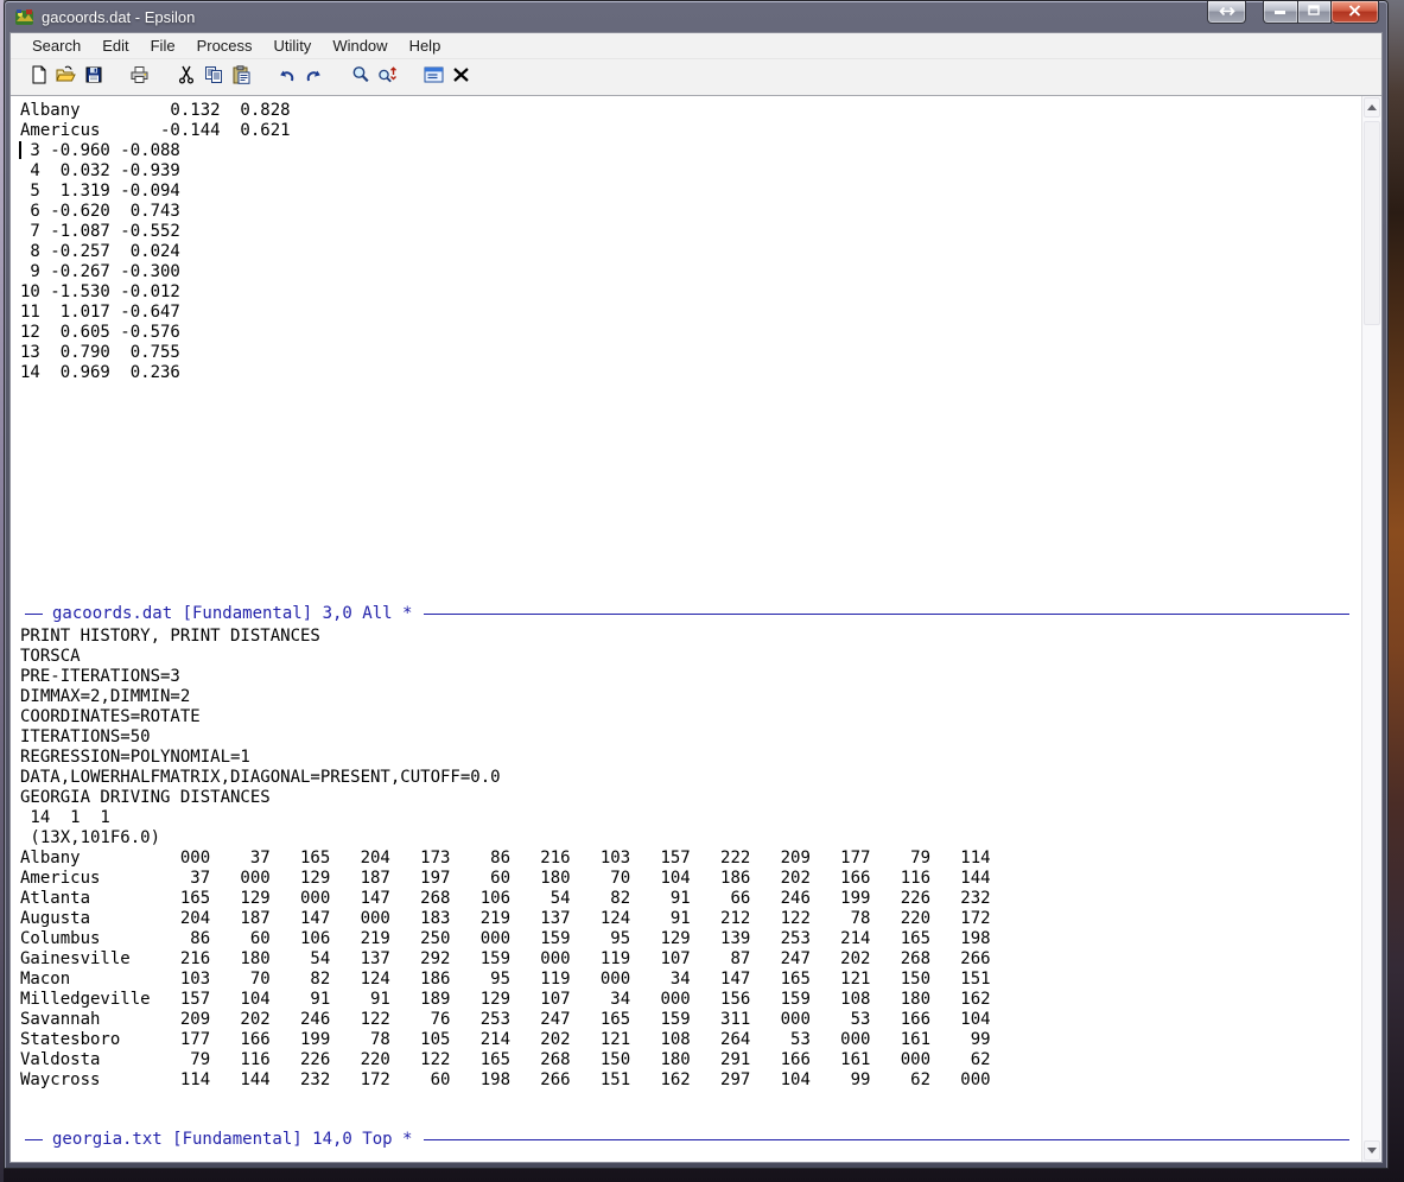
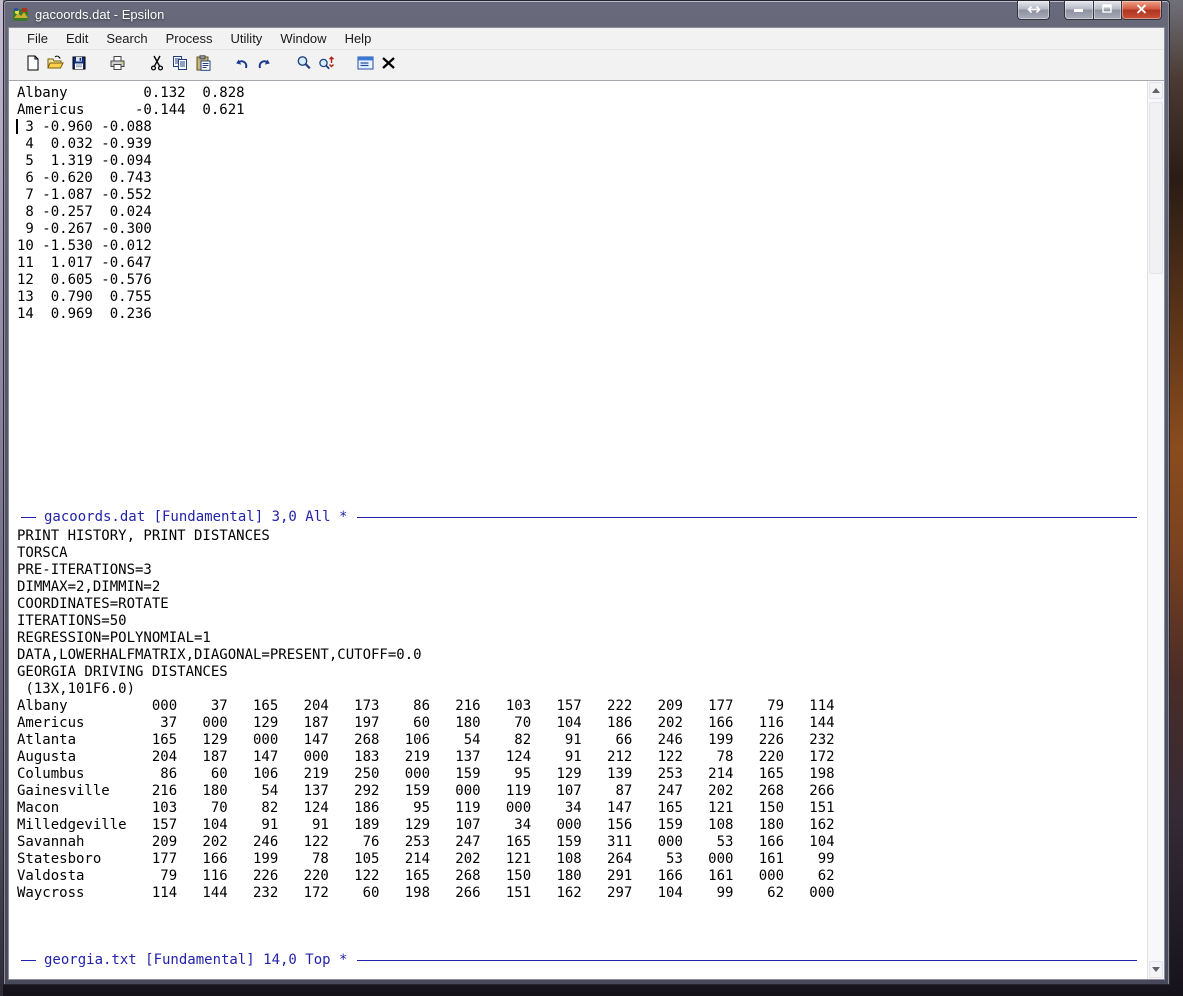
  gacoords.dat - Epsilon
- Search
+ File
  Edit
- File
+ Search
  Process
  Utility
  Window
  Help
  Albany 0.132 0.828
  Americus -0.144 0.621
  3 -0.960 -0.088
  4 0.032 -0.939
  5 1.319 -0.094
  6 -0.620 0.743
  7 -1.087 -0.552
  8 -0.257 0.024
  9 -0.267 -0.300
  10 -1.530 -0.012
  11 1.017 -0.647
  12 0.605 -0.576
  13 0.790 0.755
  14 0.969 0.236
  gacoords.dat [Fundamental] 3,0 All *
  PRINT HISTORY, PRINT DISTANCES
  TORSCA
  PRE-ITERATIONS=3
  DIMMAX=2,DIMMIN=2
  COORDINATES=ROTATE
  ITERATIONS=50
  REGRESSION=POLYNOMIAL=1
  DATA,LOWERHALFMATRIX,DIAGONAL=PRESENT,CUTOFF=0.0
  GEORGIA DRIVING DISTANCES
- 14 1 1
  (13X,101F6.0)
  Albany 000 37 165 204 173 86 216 103 157 222 209 177 79 114
  Americus 37 000 129 187 197 60 180 70 104 186 202 166 116 144
  Atlanta 165 129 000 147 268 106 54 82 91 66 246 199 226 232
  Augusta 204 187 147 000 183 219 137 124 91 212 122 78 220 172
  Columbus 86 60 106 219 250 000 159 95 129 139 253 214 165 198
  Gainesville 216 180 54 137 292 159 000 119 107 87 247 202 268 266
  Macon 103 70 82 124 186 95 119 000 34 147 165 121 150 151
  Milledgeville 157 104 91 91 189 129 107 34 000 156 159 108 180 162
  Savannah 209 202 246 122 76 253 247 165 159 311 000 53 166 104
  Statesboro 177 166 199 78 105 214 202 121 108 264 53 000 161 99
  Valdosta 79 116 226 220 122 165 268 150 180 291 166 161 000 62
  Waycross 114 144 232 172 60 198 266 151 162 297 104 99 62 000
  georgia.txt [Fundamental] 14,0 Top *
